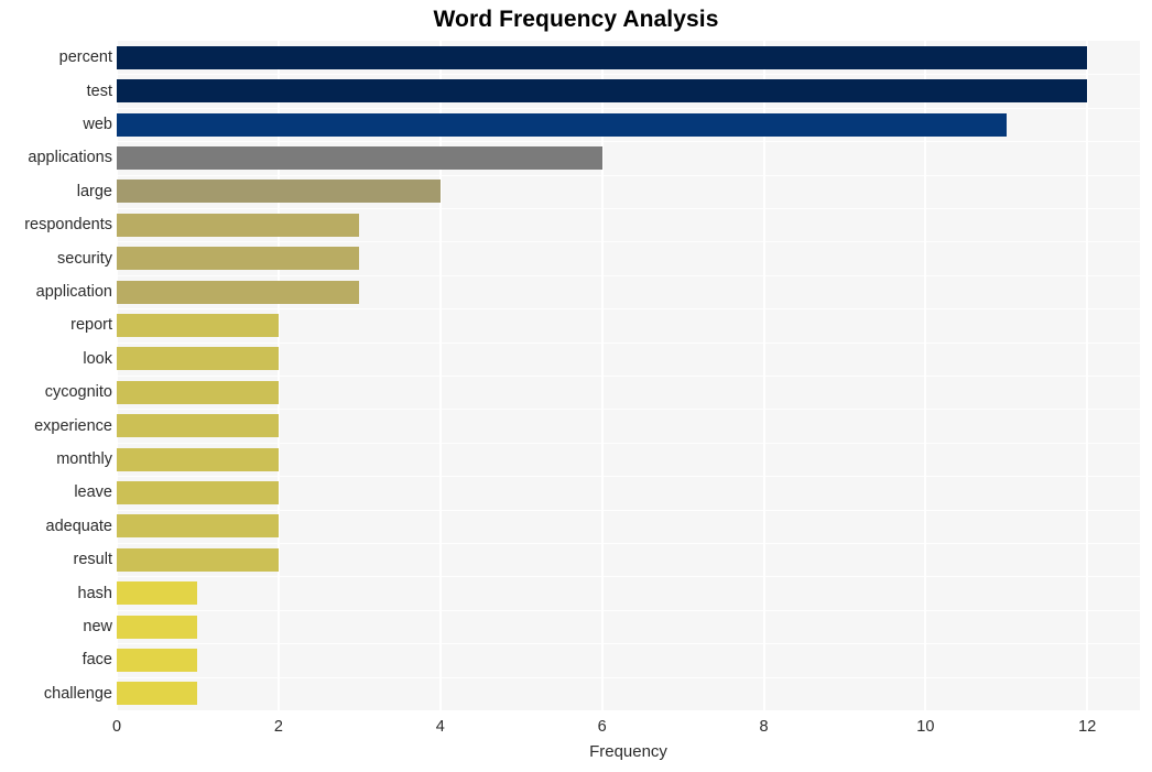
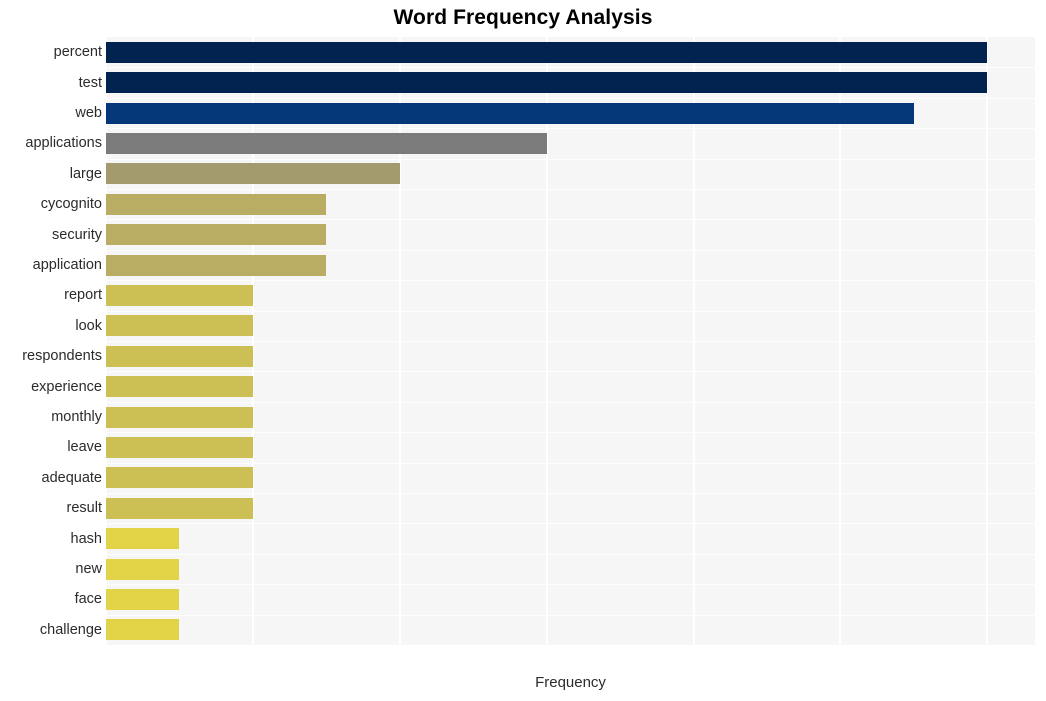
  Word Frequency Analysis
  percent
  test
  web
  applications
  large
- respondents
+ cycognito
  security
  application
  report
  look
- cycognito
+ respondents
  experience
  monthly
  leave
  adequate
  result
  hash
  new
  face
  challenge
- 0
- 2
- 4
- 6
- 8
- 10
- 12
  Frequency
